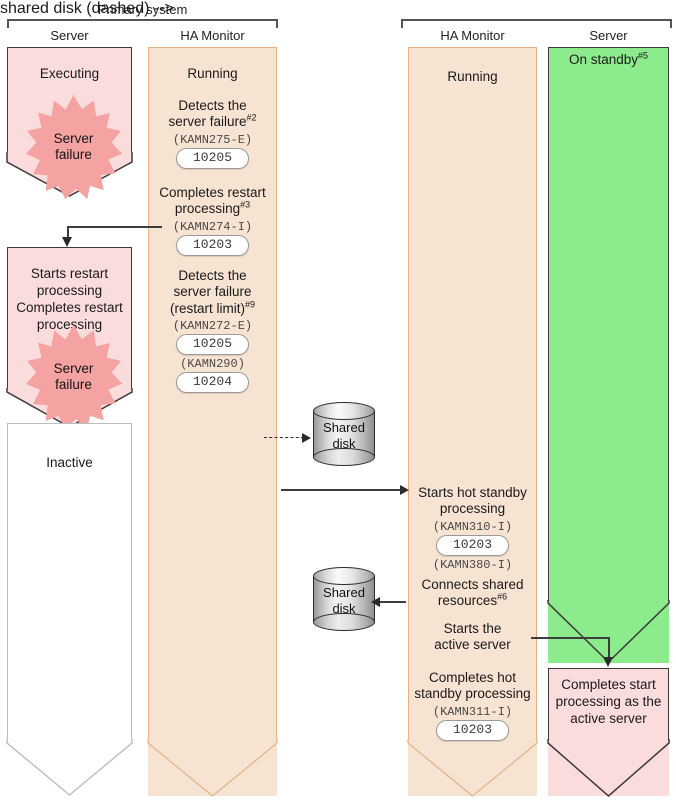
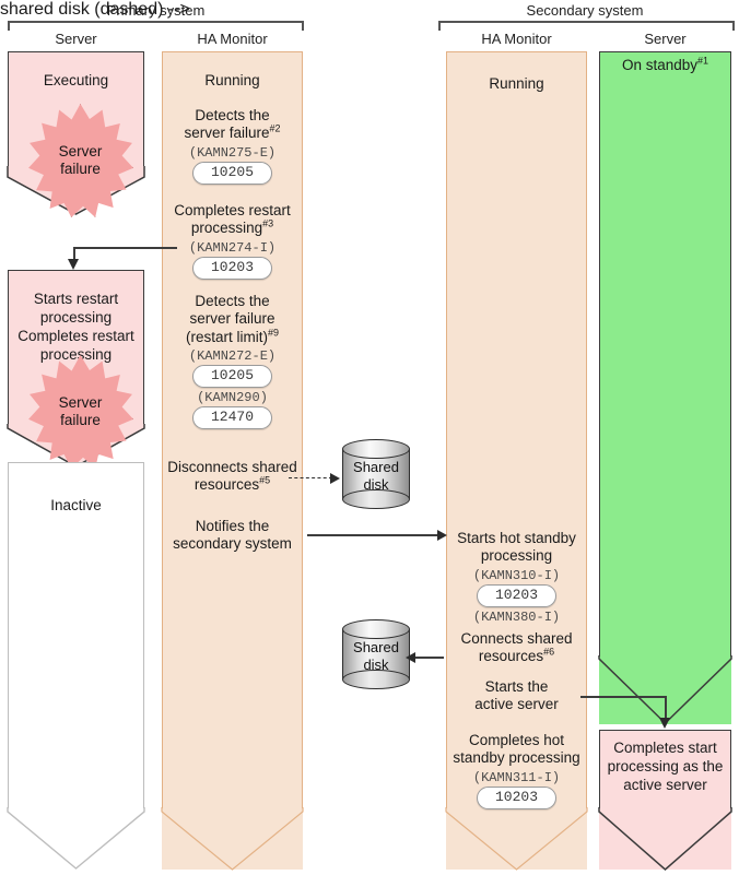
  Primary system
+ Secondary system
  Server
  HA Monitor
  HA Monitor
  Server
  Executing
  Server
  failure
  Starts restart
  processing
  Completes restart
  processing
  Server
  failure
  Inactive
  Running
  Detects the
  server failure#2
  (KAMN275-E)
  10205
  Completes restart
  processing#3
  (KAMN274-I)
  10203
  Detects the
  server failure
  (restart limit)#9
  (KAMN272-E)
  10205
  (KAMN290)
- 10204
+ 12470
+ Disconnects shared
+ resources#5
+ Notifies the
+ secondary system
  Running
  Starts hot standby
  processing
  (KAMN310-I)
  10203
  (KAMN380-I)
  Connects shared
  resources#6
  Starts the
  active server
  Completes hot
  standby processing
  (KAMN311-I)
  10203
- On standby#5
+ On standby#1
  Completes start
  processing as the
  active server
  Shared
  disk
  Shared
  disk
  shared disk (dashed) -->
